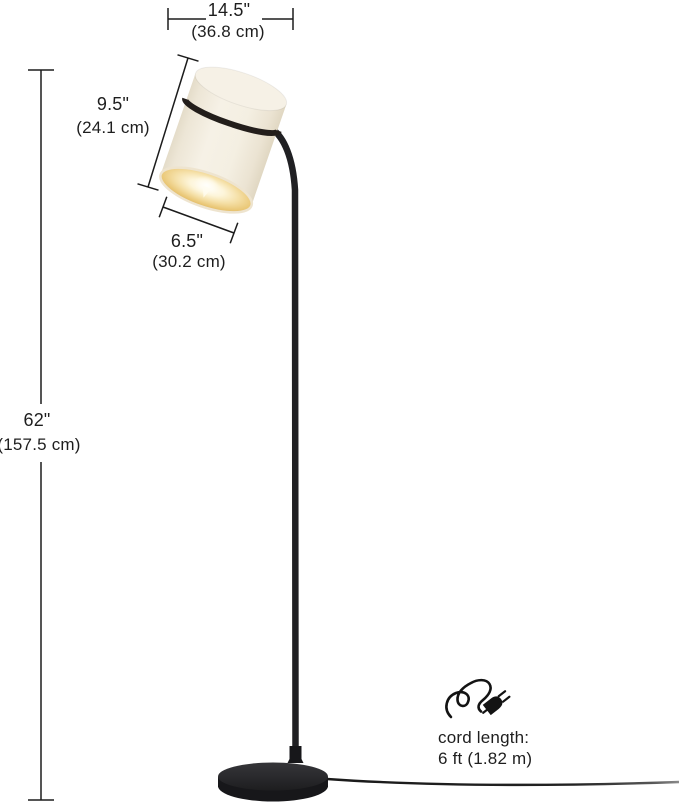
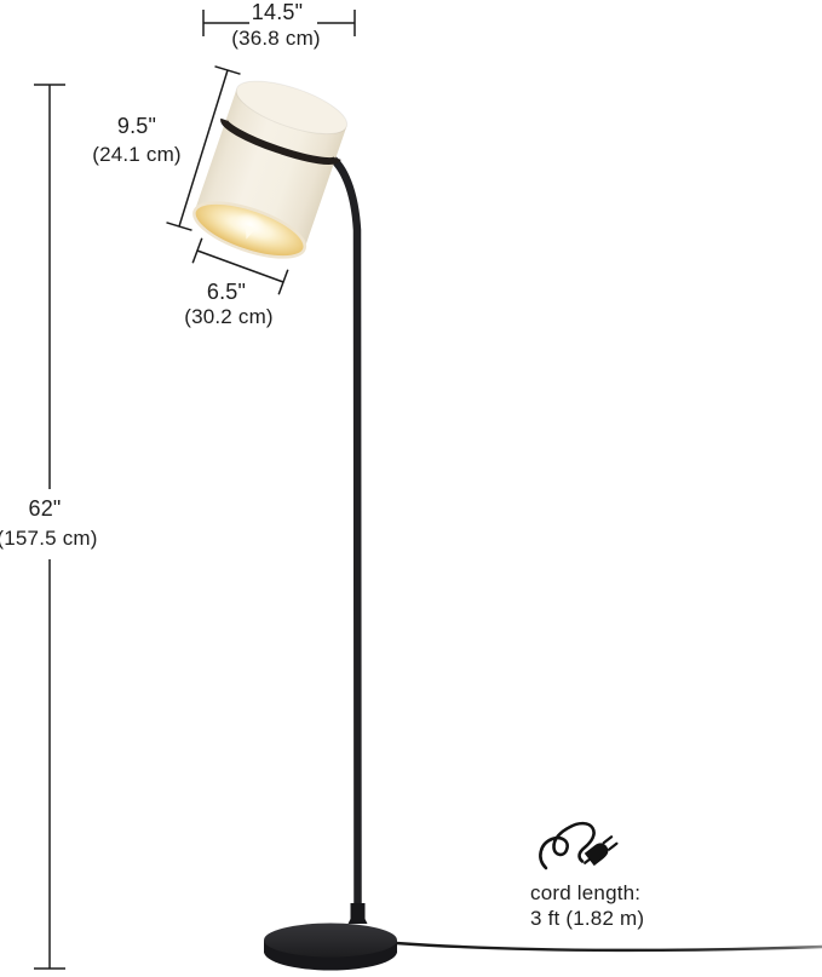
  14.5"
  (36.8 cm)
  9.5"
  (24.1 cm)
  6.5"
  (30.2 cm)
  62"
  (157.5 cm)
  cord length:
- 6 ft (1.82 m)
+ 3 ft (1.82 m)
